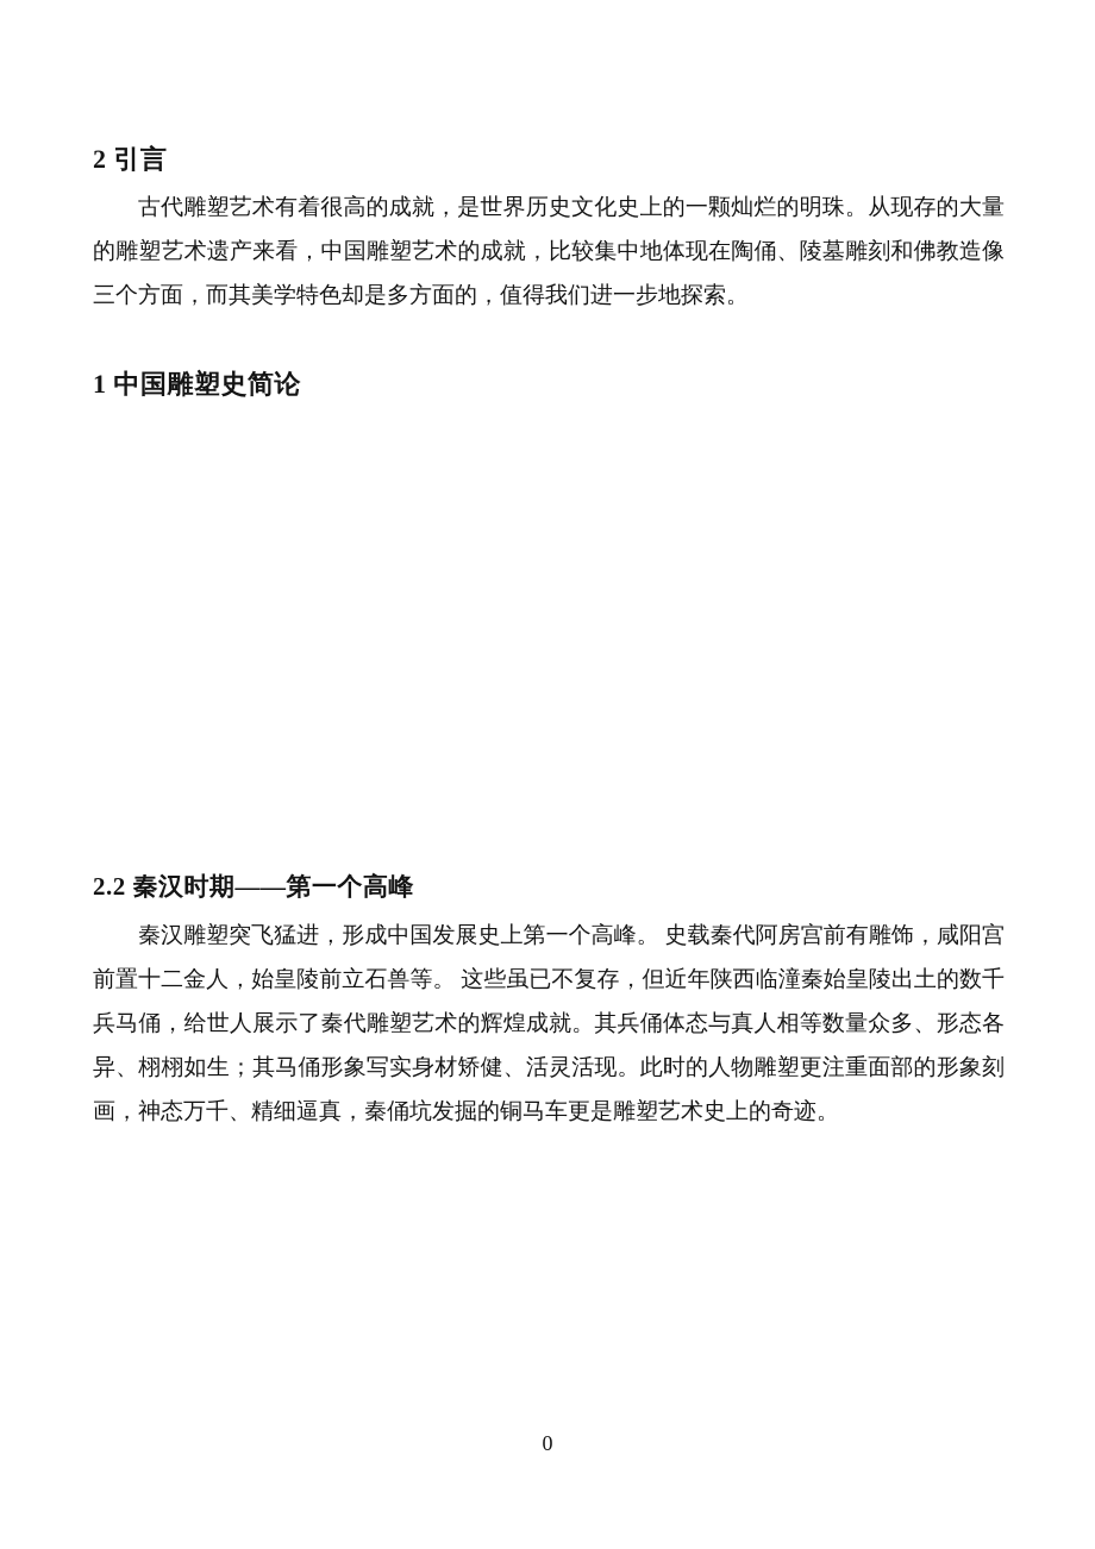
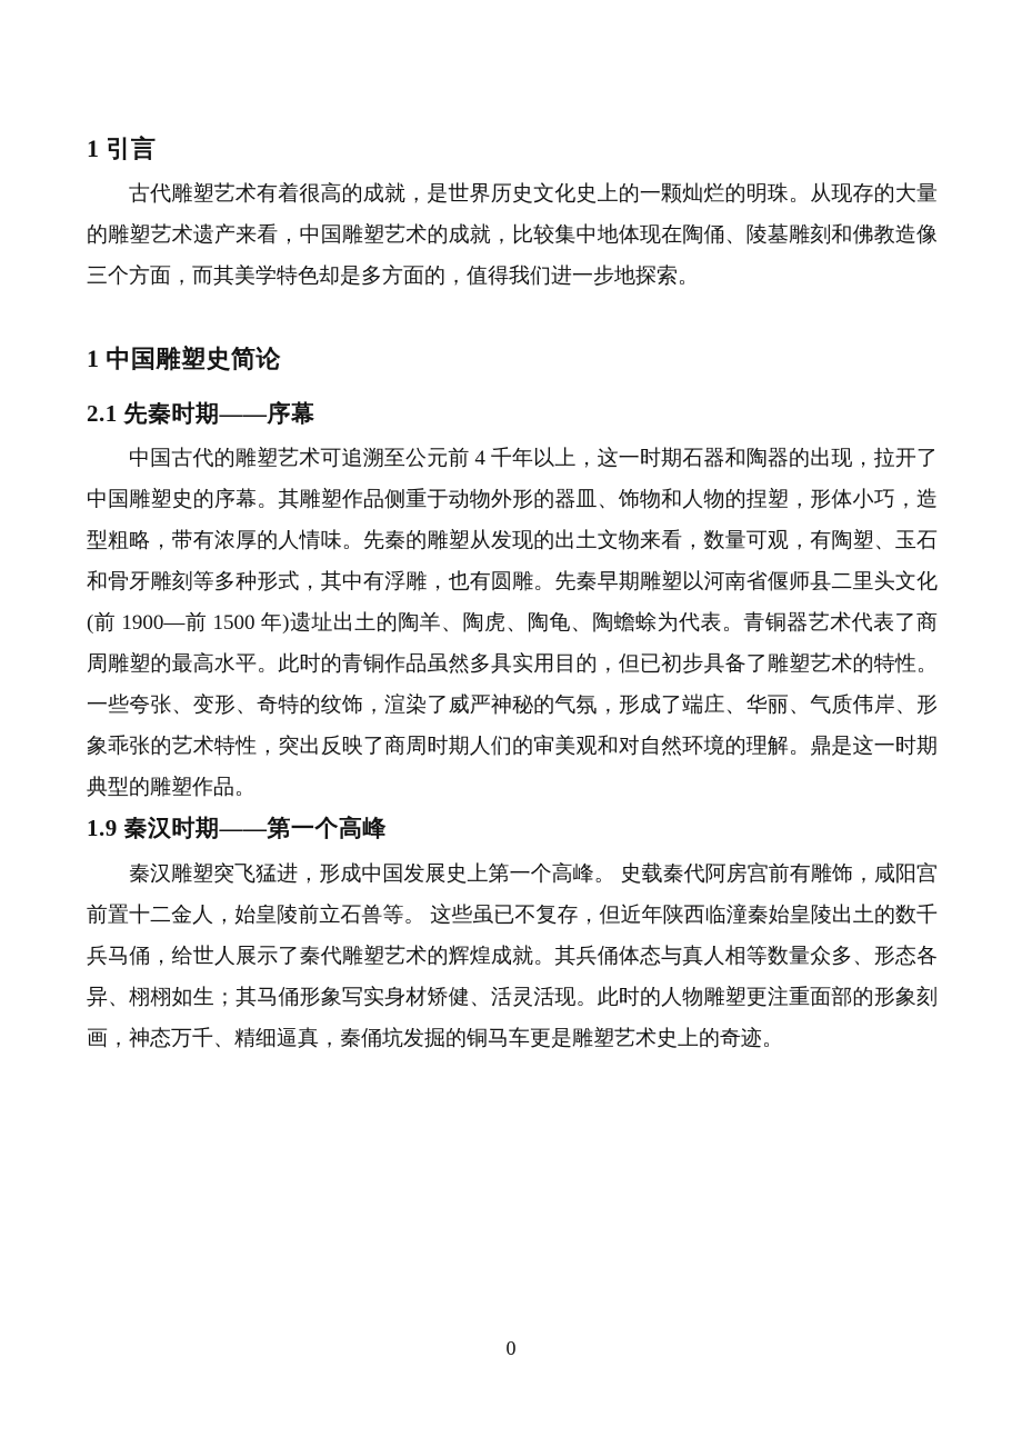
- 2 引言
+ 1 引言
  古代雕塑艺术有着很高的成就，是世界历史文化史上的一颗灿烂的明珠。从现存的大量的雕塑艺术遗产来看，中国雕塑艺术的成就，比较集中地体现在陶俑、陵墓雕刻和佛教造像三个方面，而其美学特色却是多方面的，值得我们进一步地探索。
  1 中国雕塑史简论
+ 2.1 先秦时期——序幕
+ 中国古代的雕塑艺术可追溯至公元前 4 千年以上，这一时期石器和陶器的出现，拉开了中国雕塑史的序幕。其雕塑作品侧重于动物外形的器皿、饰物和人物的捏塑，形体小巧，造型粗略，带有浓厚的人情味。先秦的雕塑从发现的出土文物来看，数量可观，有陶塑、玉石和骨牙雕刻等多种形式，其中有浮雕，也有圆雕。先秦早期雕塑以河南省偃师县二里头文化(前 1900—前 1500 年)遗址出土的陶羊、陶虎、陶龟、陶蟾蜍为代表。青铜器艺术代表了商周雕塑的最高水平。此时的青铜作品虽然多具实用目的，但已初步具备了雕塑艺术的特性。一些夸张、变形、奇特的纹饰，渲染了威严神秘的气氛，形成了端庄、华丽、气质伟岸、形象乖张的艺术特性，突出反映了商周时期人们的审美观和对自然环境的理解。鼎是这一时期典型的雕塑作品。
- 2.2 秦汉时期——第一个高峰
+ 1.9 秦汉时期——第一个高峰
  秦汉雕塑突飞猛进，形成中国发展史上第一个高峰。 史载秦代阿房宫前有雕饰，咸阳宫前置十二金人，始皇陵前立石兽等。 这些虽已不复存，但近年陕西临潼秦始皇陵出土的数千兵马俑，给世人展示了秦代雕塑艺术的辉煌成就。其兵俑体态与真人相等数量众多、形态各异、栩栩如生；其马俑形象写实身材矫健、活灵活现。此时的人物雕塑更注重面部的形象刻画，神态万千、精细逼真，秦俑坑发掘的铜马车更是雕塑艺术史上的奇迹。
  0
